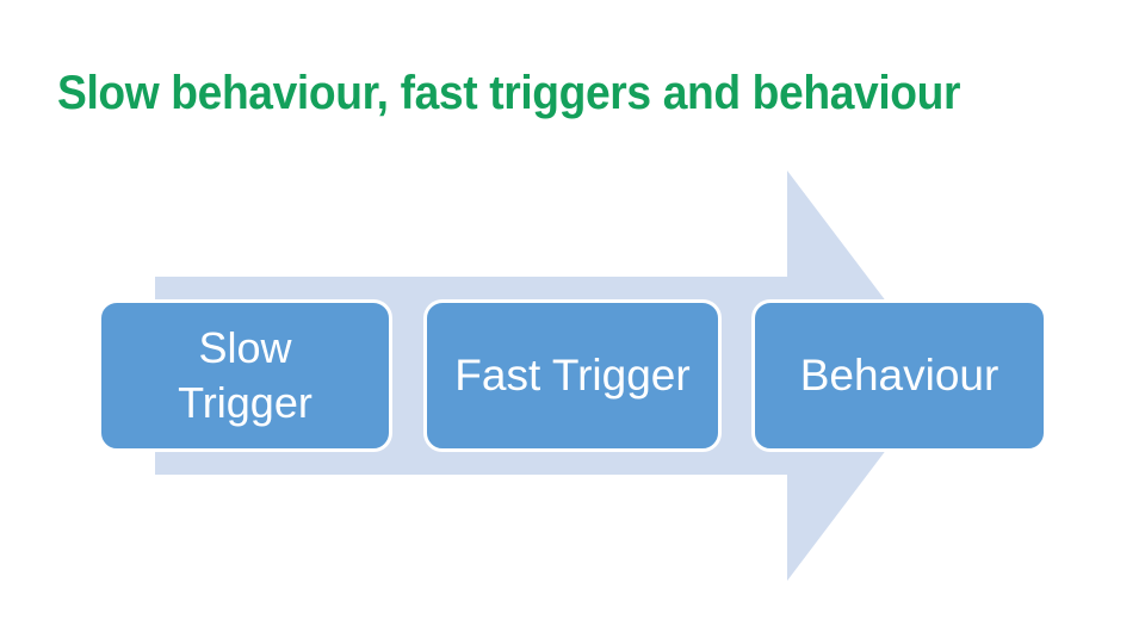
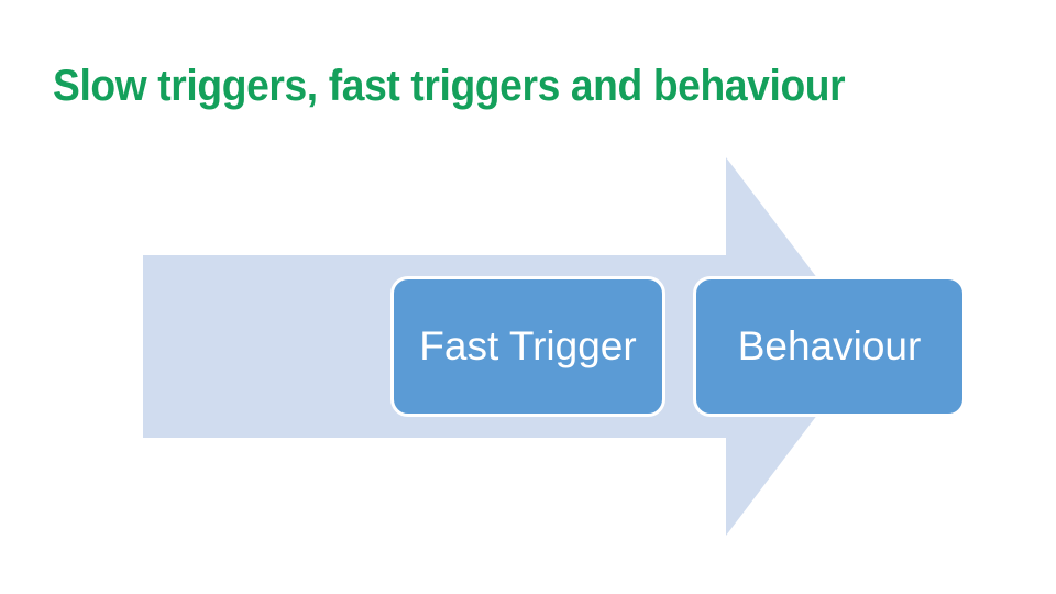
- Slow behaviour, fast triggers and behaviour
+ Slow triggers, fast triggers and behaviour
- Slow
- Trigger
  Fast Trigger
  Behaviour
